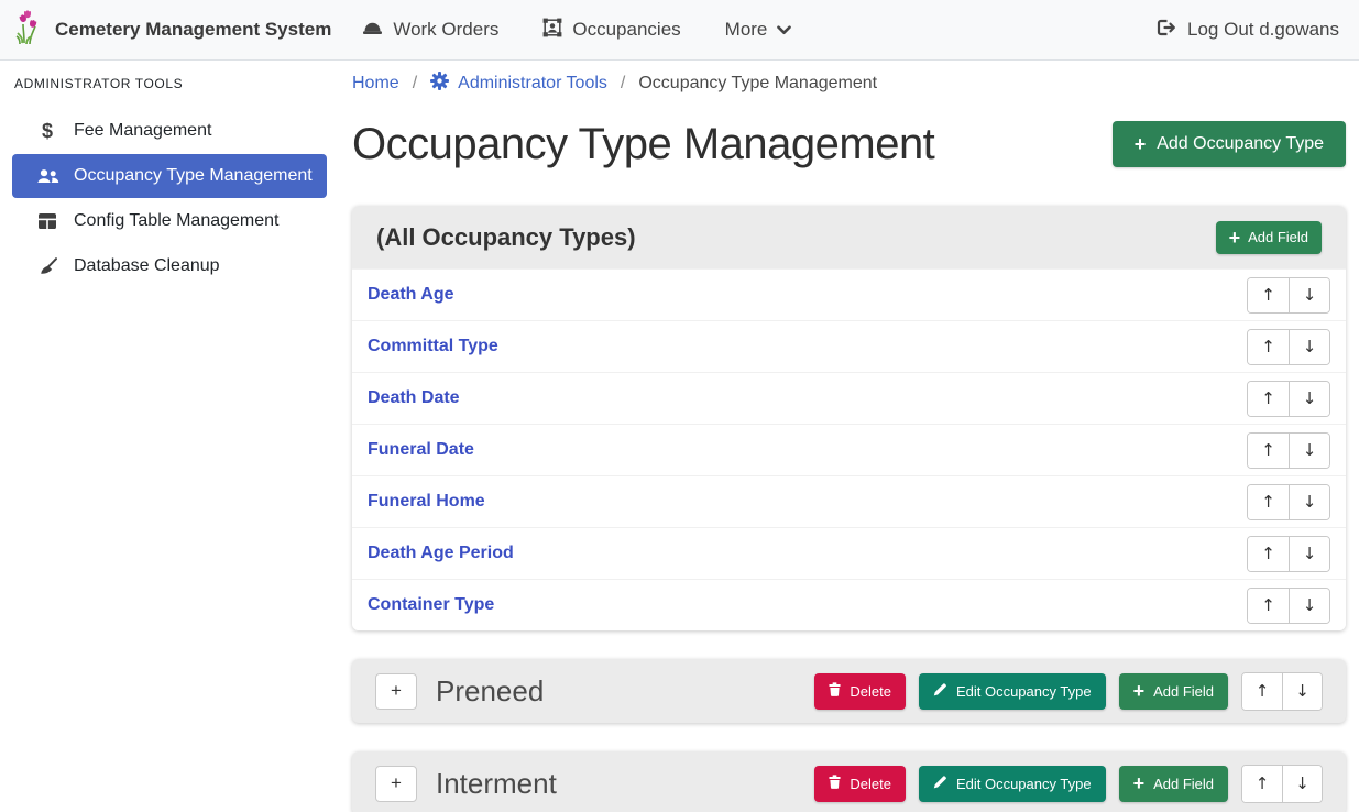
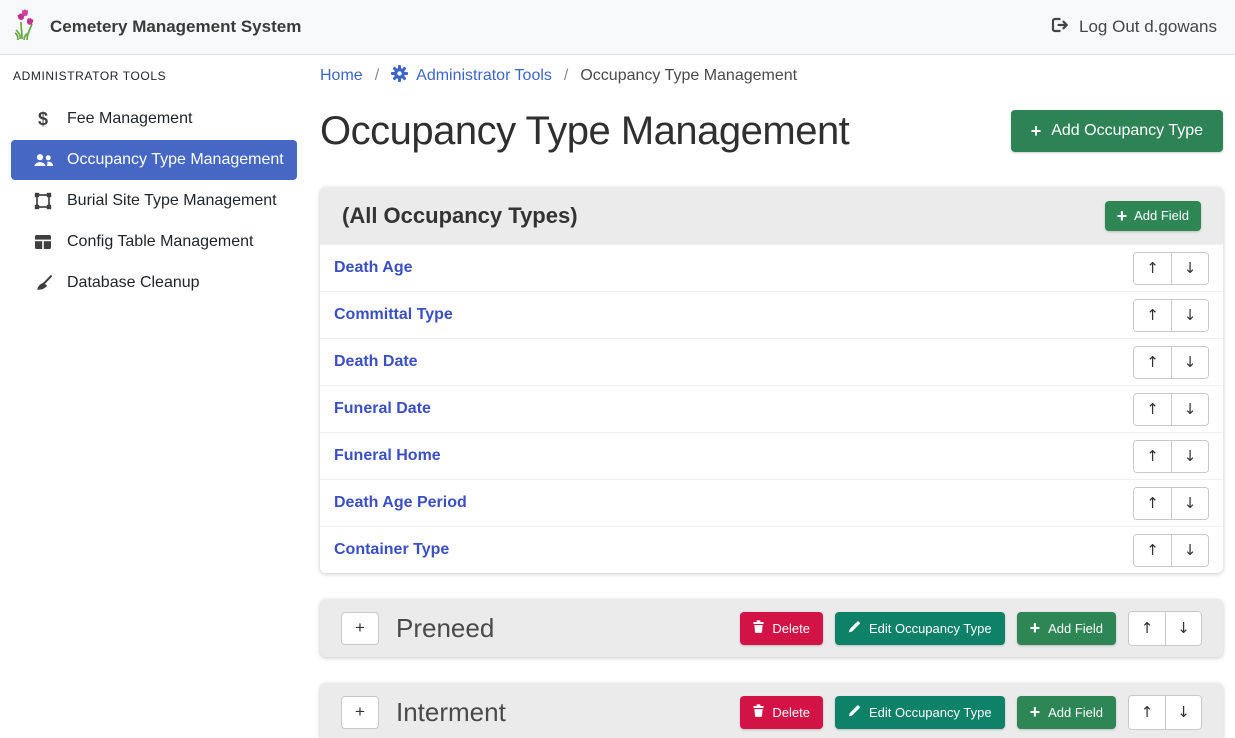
  Cemetery Management System
- Work Orders
- Occupancies
- More
  Log Out d.gowans
  ADMINISTRATOR TOOLS
  $
  Fee Management
  Occupancy Type Management
+ Burial Site Type Management
  Config Table Management
  Database Cleanup
  Home
  /
  Administrator Tools
  /
  Occupancy Type Management
  Occupancy Type Management
  +
  Add Occupancy Type
  (All Occupancy Types)
  +
  Add Field
  Death Age
  ↑
  ↓
  Committal Type
  ↑
  ↓
  Death Date
  ↑
  ↓
  Funeral Date
  ↑
  ↓
  Funeral Home
  ↑
  ↓
  Death Age Period
  ↑
  ↓
  Container Type
  ↑
  ↓
  +
  Preneed
  Delete
  Edit Occupancy Type
  +
  Add Field
  ↑
  ↓
  +
  Interment
  Delete
  Edit Occupancy Type
  +
  Add Field
  ↑
  ↓
